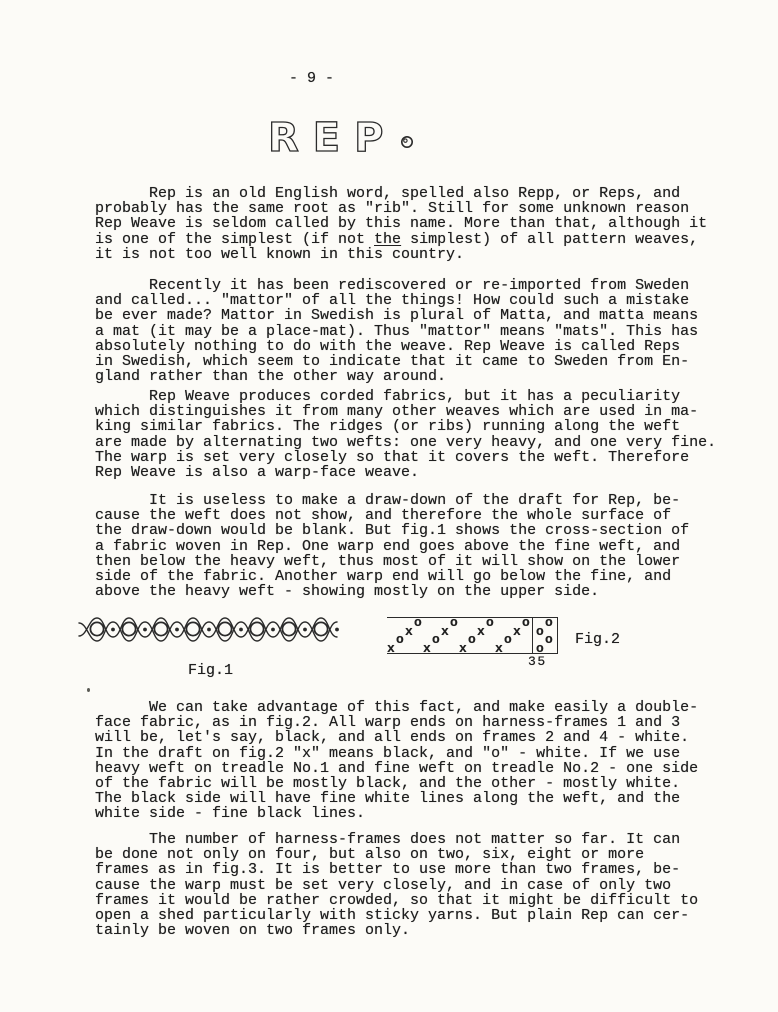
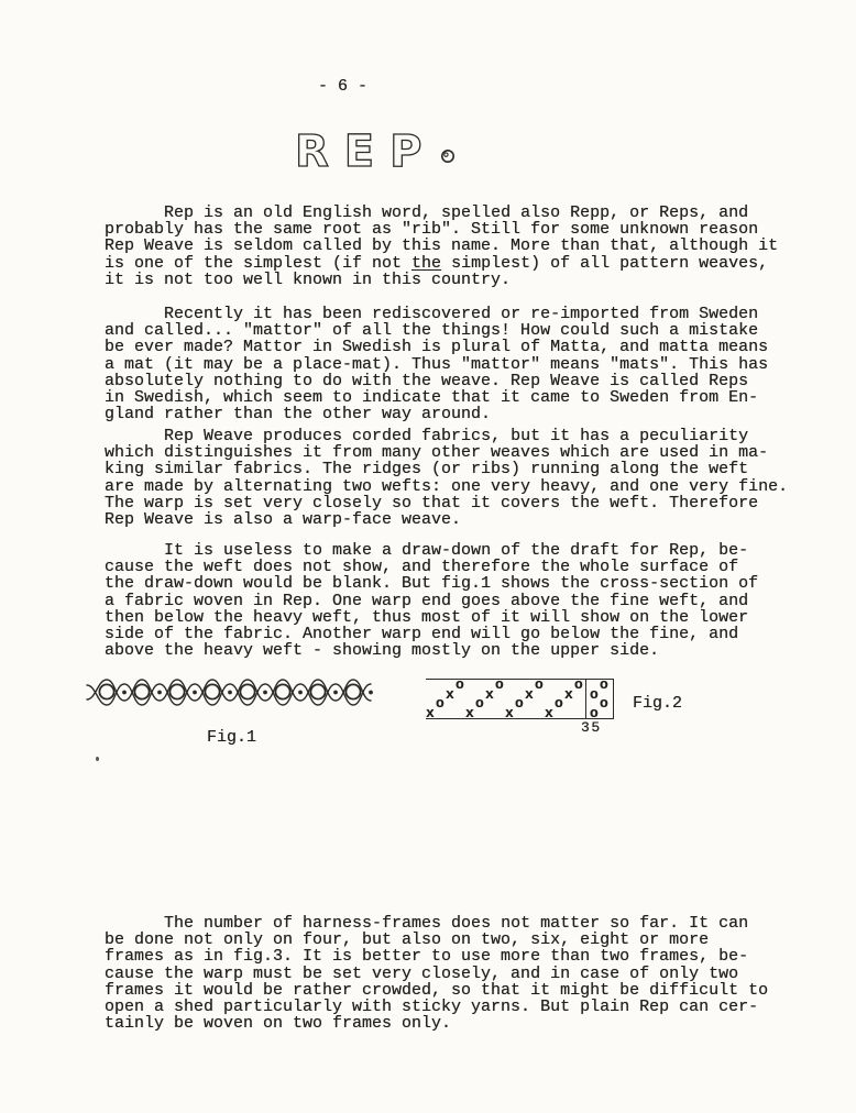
- - 9 -
+ - 6 -
  REP
  Rep is an old English word, spelled also Repp, or Reps, and
  probably has the same root as "rib". Still for some unknown reason
  Rep Weave is seldom called by this name. More than that, although it
  is one of the simplest (if not the simplest) of all pattern weaves,
  it is not too well known in this country.
  Recently it has been rediscovered or re-imported from Sweden
  and called... "mattor" of all the things! How could such a mistake
  be ever made? Mattor in Swedish is plural of Matta, and matta means
  a mat (it may be a place-mat). Thus "mattor" means "mats". This has
  absolutely nothing to do with the weave. Rep Weave is called Reps
  in Swedish, which seem to indicate that it came to Sweden from En-
  gland rather than the other way around.
  Rep Weave produces corded fabrics, but it has a peculiarity
  which distinguishes it from many other weaves which are used in ma-
  king similar fabrics. The ridges (or ribs) running along the weft
  are made by alternating two wefts: one very heavy, and one very fine.
  The warp is set very closely so that it covers the weft. Therefore
  Rep Weave is also a warp-face weave.
  It is useless to make a draw-down of the draft for Rep, be-
  cause the weft does not show, and therefore the whole surface of
  the draw-down would be blank. But fig.1 shows the cross-section of
  a fabric woven in Rep. One warp end goes above the fine weft, and
  then below the heavy weft, thus most of it will show on the lower
  side of the fabric. Another warp end will go below the fine, and
  above the heavy weft - showing mostly on the upper side.
  Fig.1
  o o o o
  x x x x
  o o o o
  x x x x
  o
  o
  o
  o
  35
  Fig.2
- We can take advantage of this fact, and make easily a double-
- face fabric, as in fig.2. All warp ends on harness-frames 1 and 3
- will be, let's say, black, and all ends on frames 2 and 4 - white.
- In the draft on fig.2 "x" means black, and "o" - white. If we use
- heavy weft on treadle No.1 and fine weft on treadle No.2 - one side
- of the fabric will be mostly black, and the other - mostly white.
- The black side will have fine white lines along the weft, and the
- white side - fine black lines.
  The number of harness-frames does not matter so far. It can
  be done not only on four, but also on two, six, eight or more
  frames as in fig.3. It is better to use more than two frames, be-
  cause the warp must be set very closely, and in case of only two
  frames it would be rather crowded, so that it might be difficult to
  open a shed particularly with sticky yarns. But plain Rep can cer-
  tainly be woven on two frames only.
